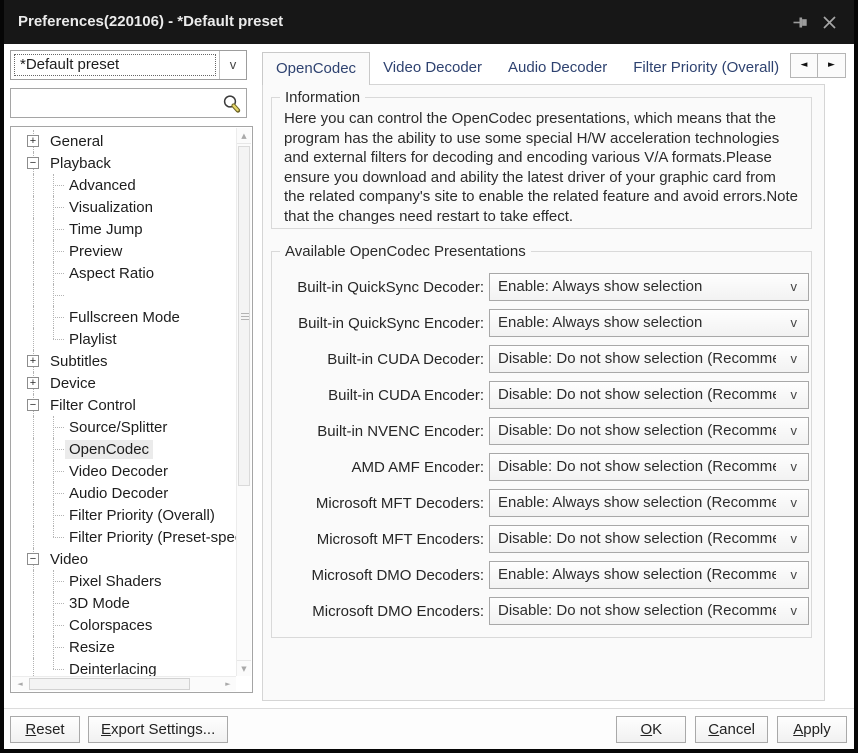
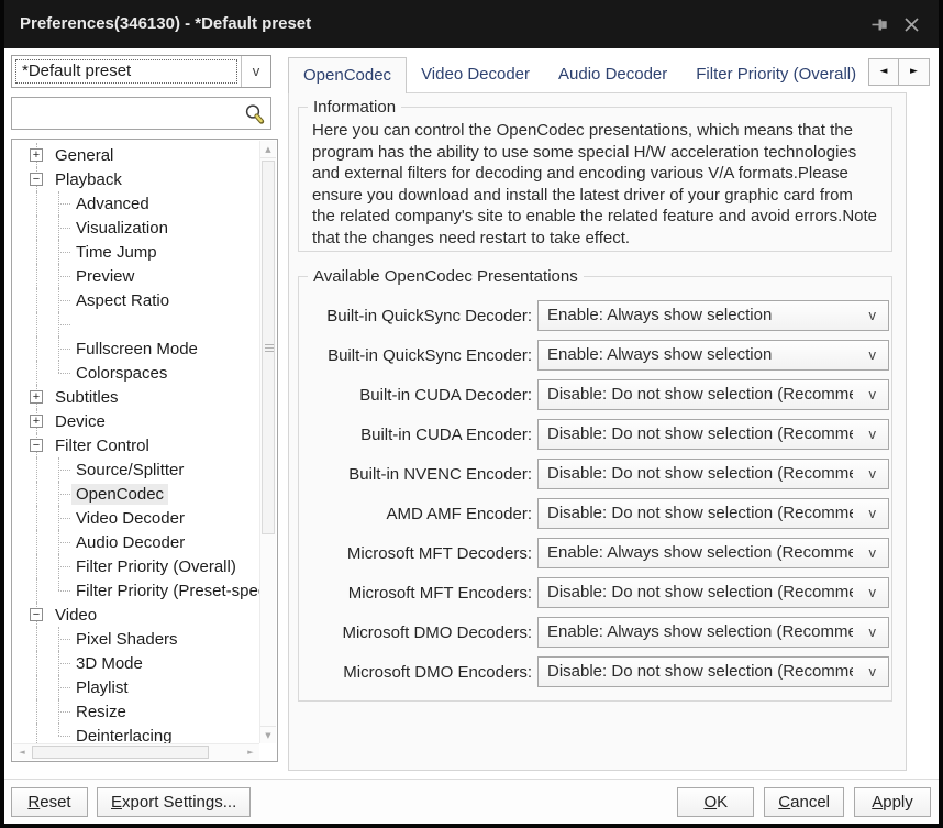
- Preferences(220106) - *Default preset
+ Preferences(346130) - *Default preset
  *Default preset
  v
  +
  General
  −
  Playback
  Advanced
  Visualization
  Time Jump
  Preview
  Aspect Ratio
  Fullscreen Mode
- Playlist
+ Colorspaces
  +
  Subtitles
  +
  Device
  −
  Filter Control
  Source/Splitter
  OpenCodec
  Video Decoder
  Audio Decoder
  Filter Priority (Overall)
  Filter Priority (Preset-spe
  −
  Video
  Pixel Shaders
  3D Mode
- Colorspaces
+ Playlist
  Resize
  Deinterlacing
  ▲
  ▼
  ◄
  ►
  OpenCodec
  Video Decoder
  Audio Decoder
  Filter Priority (Overall)
  ◄
  ►
  Information
- Here you can control the OpenCodec presentations, which means that the program has the ability to use some special H/W acceleration technologies and external filters for decoding and encoding various V/A formats.Please ensure you download and ability the latest driver of your graphic card from the related company's site to enable the related feature and avoid errors.Note that the changes need restart to take effect.
+ Here you can control the OpenCodec presentations, which means that the program has the ability to use some special H/W acceleration technologies and external filters for decoding and encoding various V/A formats.Please ensure you download and install the latest driver of your graphic card from the related company's site to enable the related feature and avoid errors.Note that the changes need restart to take effect.
  Available OpenCodec Presentations
  Built-in QuickSync Decoder:
  Enable: Always show selection
  v
  Built-in QuickSync Encoder:
  Enable: Always show selection
  v
  Built-in CUDA Decoder:
  Disable: Do not show selection (Recomm
  v
  Built-in CUDA Encoder:
  Disable: Do not show selection (Recomm
  v
  Built-in NVENC Encoder:
  Disable: Do not show selection (Recomm
  v
  AMD AMF Encoder:
  Disable: Do not show selection (Recomm
  v
  Microsoft MFT Decoders:
  Enable: Always show selection (Recomme
  v
  Microsoft MFT Encoders:
  Disable: Do not show selection (Recomm
  v
  Microsoft DMO Decoders:
  Enable: Always show selection (Recomme
  v
  Microsoft DMO Encoders:
  Disable: Do not show selection (Recomm
  v
  Reset
  Export Settings...
  OK
  Cancel
  Apply
